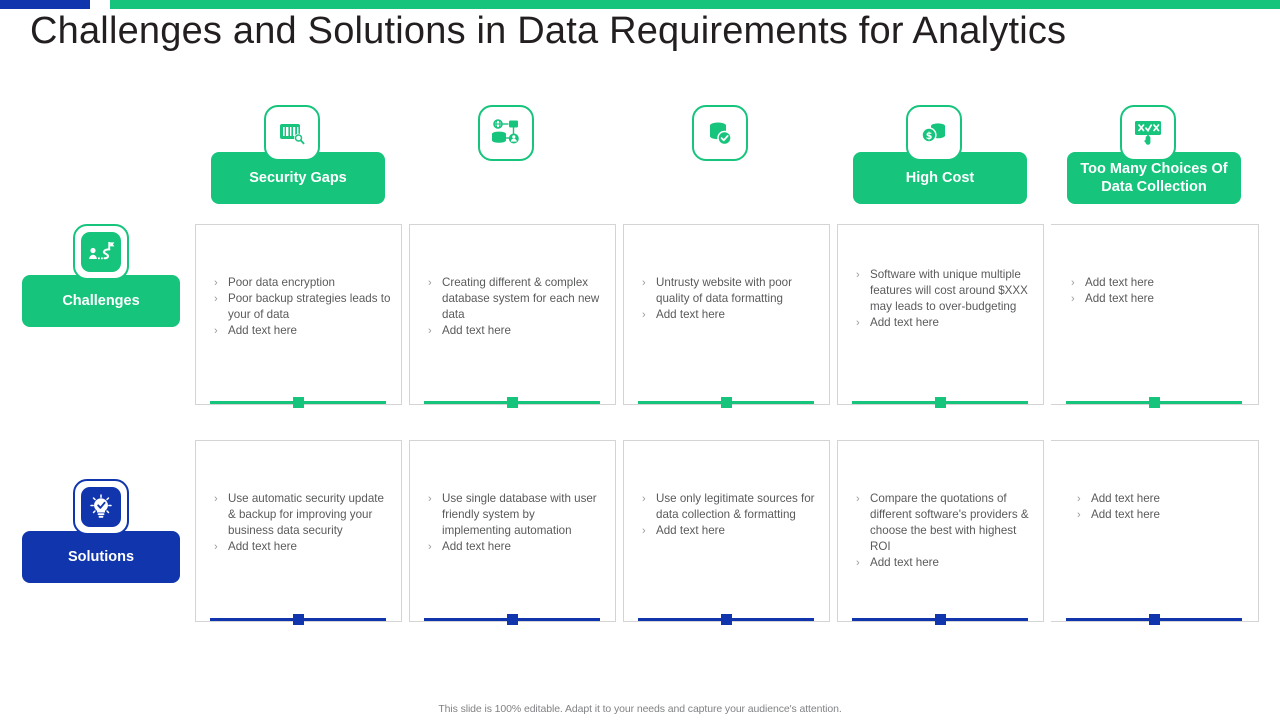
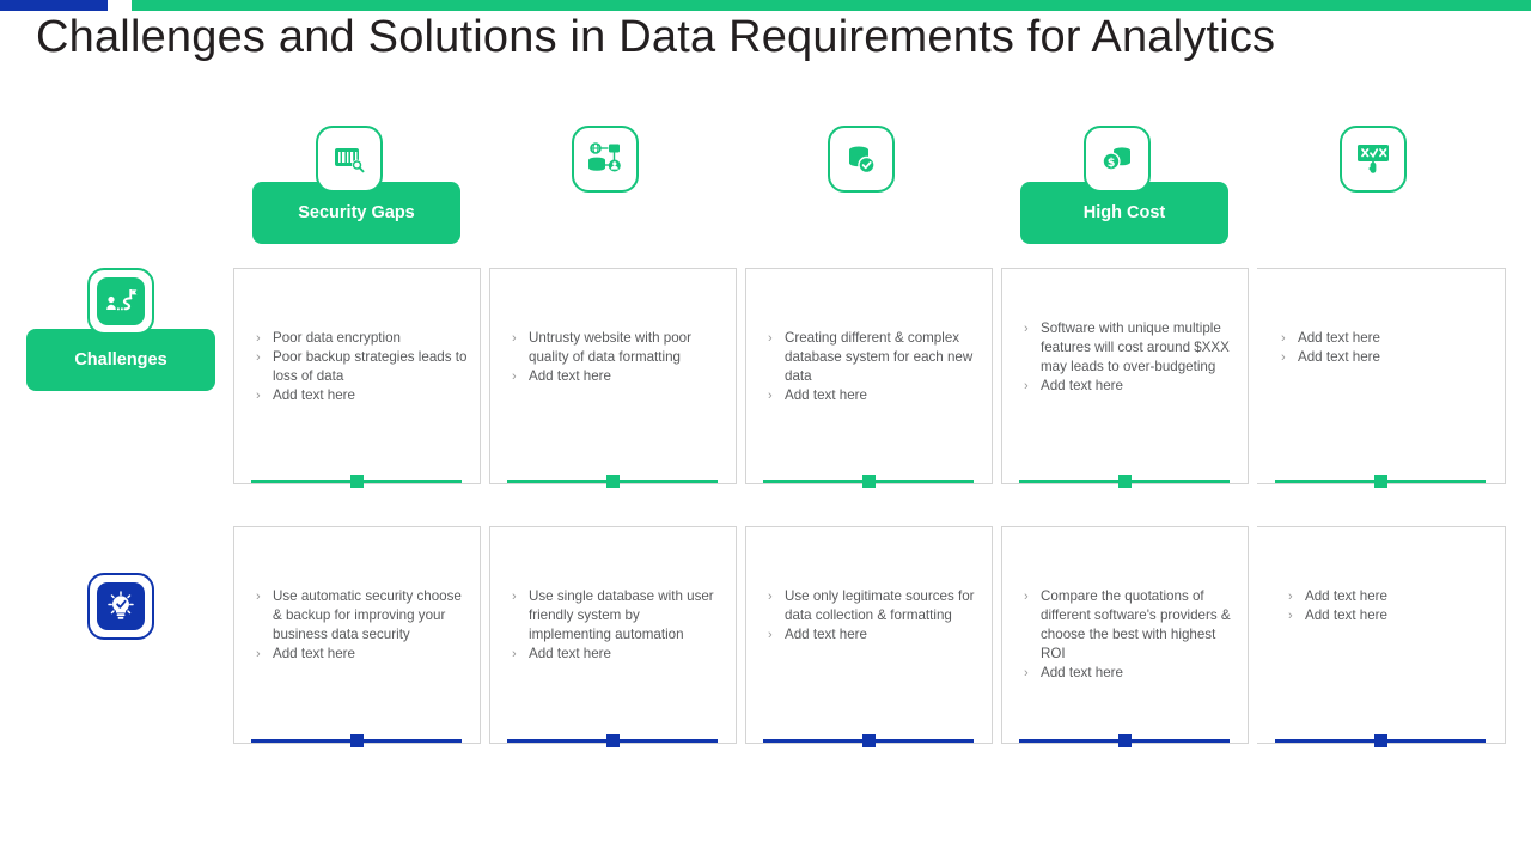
  Challenges and Solutions in Data Requirements for Analytics
  Security Gaps
  $
  High Cost
- Too Many Choices Of Data Collection
  Challenges
- Solutions
  ›
  Poor data encryption
  ›
- Poor backup strategies leads to your of data
+ Poor backup strategies leads to loss of data
  ›
  Add text here
  ›
- Creating different & complex database system for each new data
+ Untrusty website with poor quality of data formatting
  ›
  Add text here
  ›
- Untrusty website with poor quality of data formatting
+ Creating different & complex database system for each new data
  ›
  Add text here
  ›
  Software with unique multiple features will cost around $XXX may leads to over-budgeting
  ›
  Add text here
  ›
  Add text here
  ›
  Add text here
  ›
- Use automatic security update & backup for improving your business data security
+ Use automatic security choose & backup for improving your business data security
  ›
  Add text here
  ›
  Use single database with user friendly system by implementing automation
  ›
  Add text here
  ›
  Use only legitimate sources for data collection & formatting
  ›
  Add text here
  ›
  Compare the quotations of different software's providers & choose the best with highest ROI
  ›
  Add text here
  ›
  Add text here
  ›
  Add text here
- This slide is 100% editable. Adapt it to your needs and capture your audience's attention.
